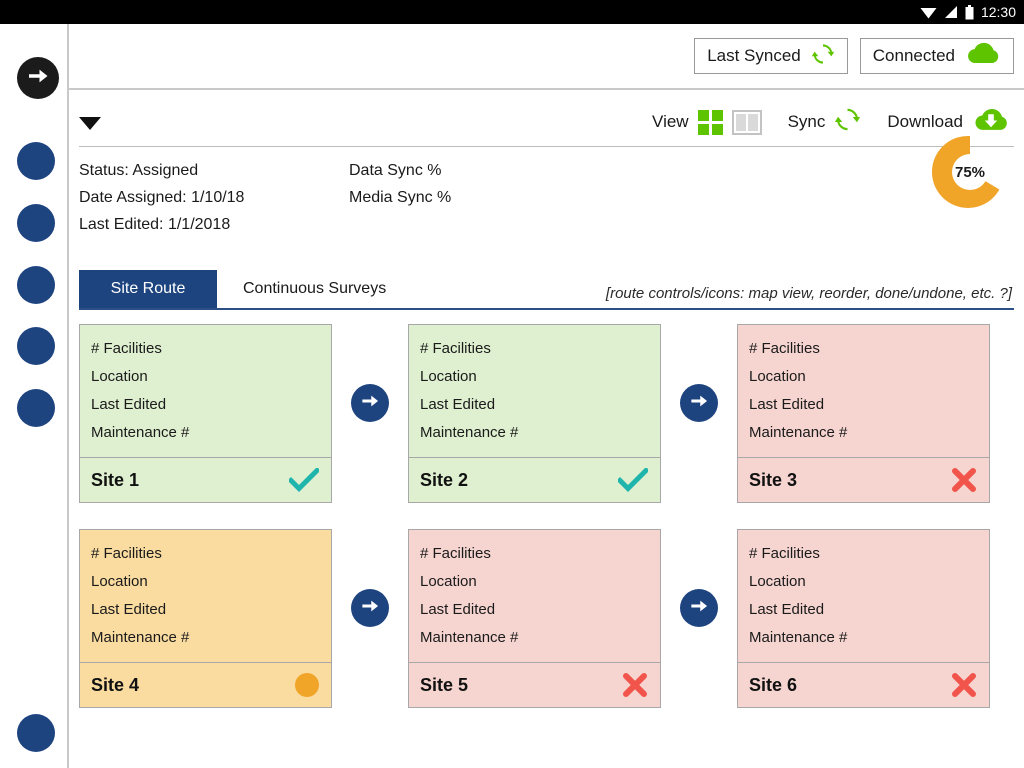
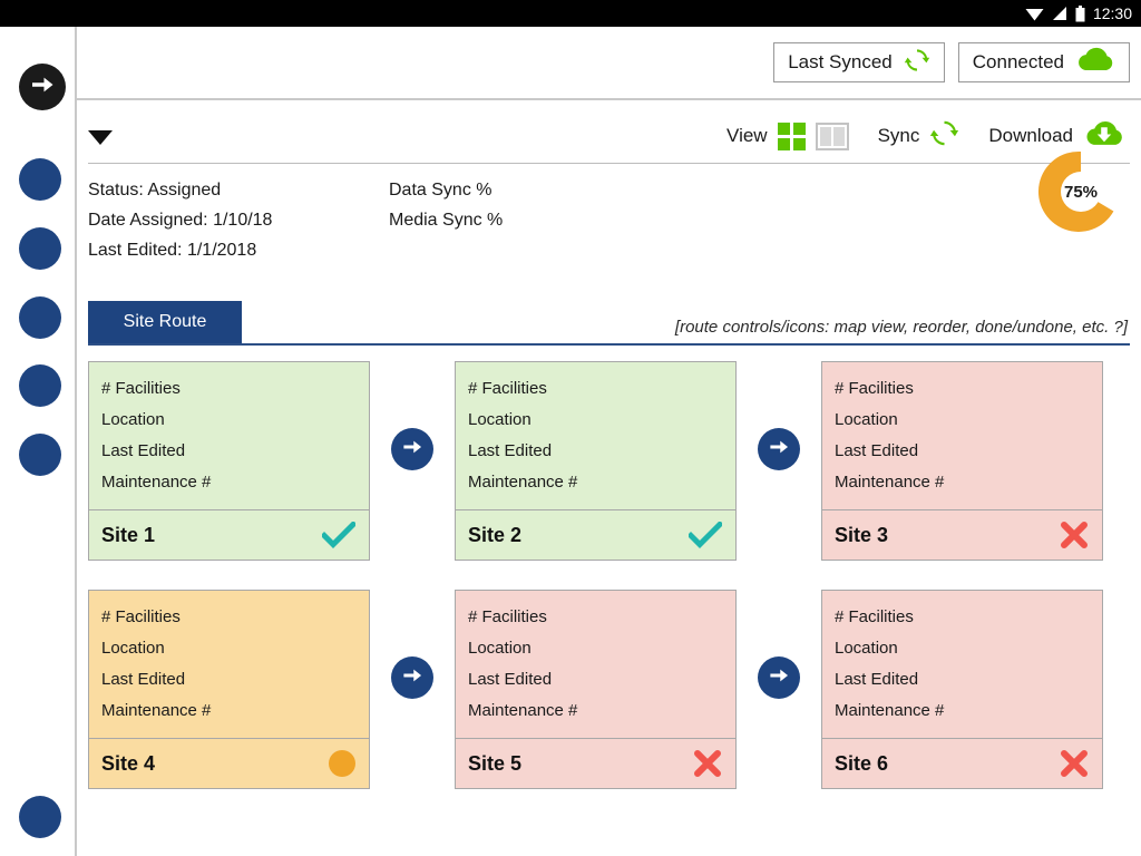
  12:30
  Last Synced
  Connected
  View
  Sync
  Download
  Status: Assigned
  Date Assigned: 1/10/18
  Last Edited: 1/1/2018
  Data Sync %
  Media Sync %
  75%
  Site Route
- Continuous Surveys
  [route controls/icons: map view, reorder, done/undone, etc. ?]
  # Facilities
  Location
  Last Edited
  Maintenance #
  Site 1
  # Facilities
  Location
  Last Edited
  Maintenance #
  Site 2
  # Facilities
  Location
  Last Edited
  Maintenance #
  Site 3
  # Facilities
  Location
  Last Edited
  Maintenance #
  Site 4
  # Facilities
  Location
  Last Edited
  Maintenance #
  Site 5
  # Facilities
  Location
  Last Edited
  Maintenance #
  Site 6
